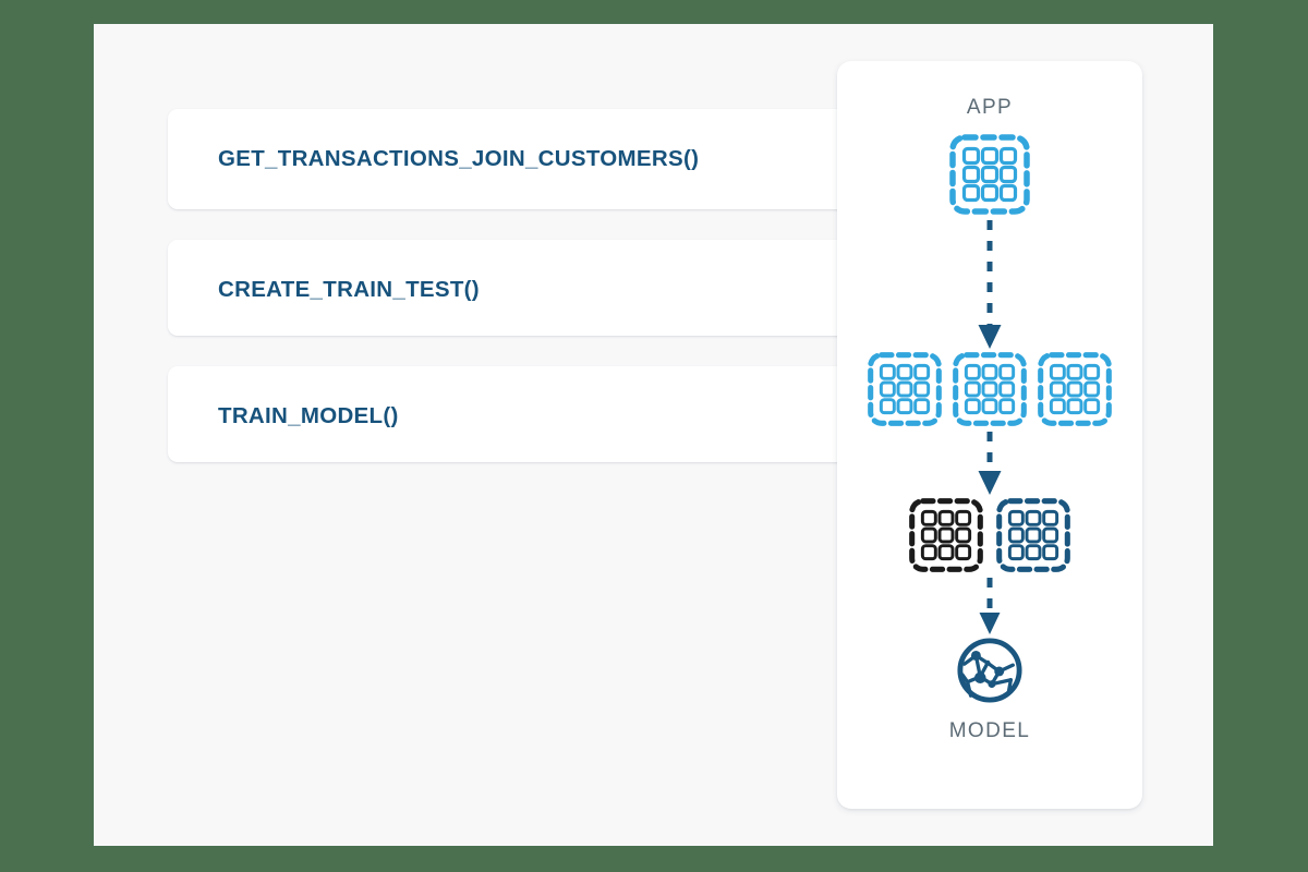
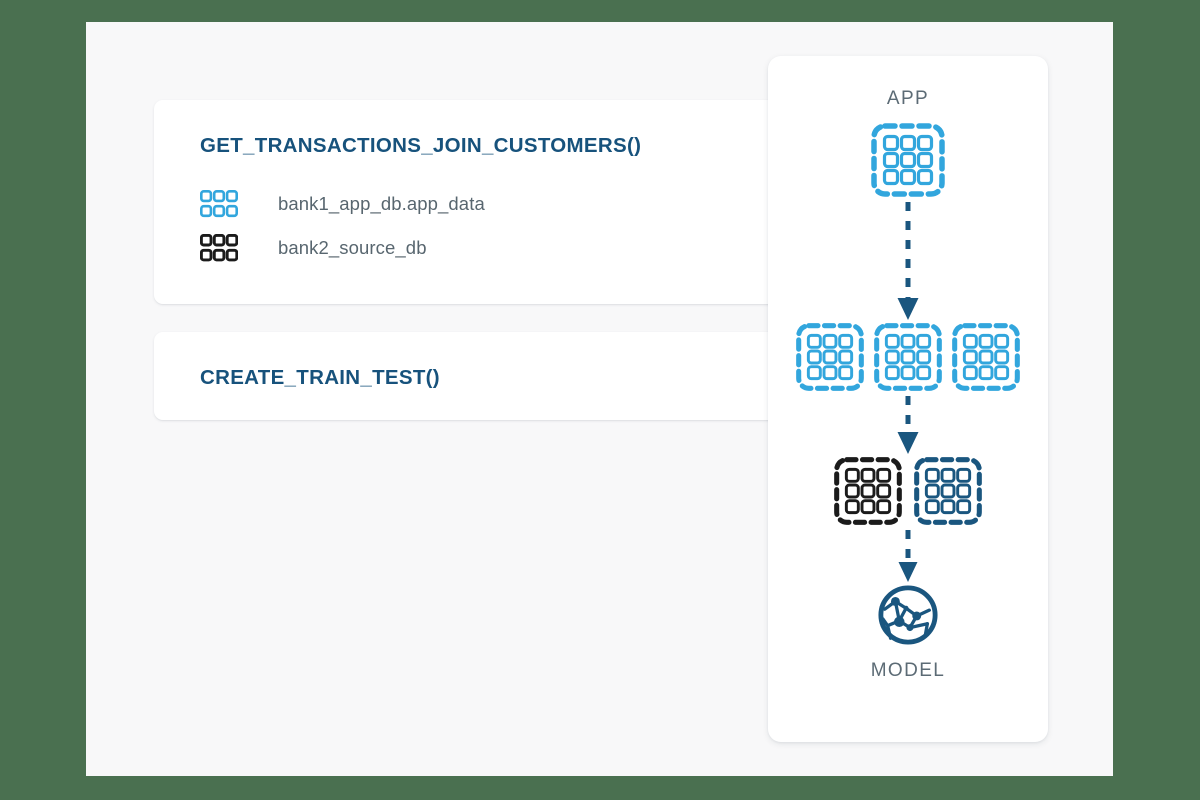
  GET_TRANSACTIONS_JOIN_CUSTOMERS()
+ bank1_app_db.app_data
+ bank2_source_db
  CREATE_TRAIN_TEST()
- TRAIN_MODEL()
  APP
  MODEL
